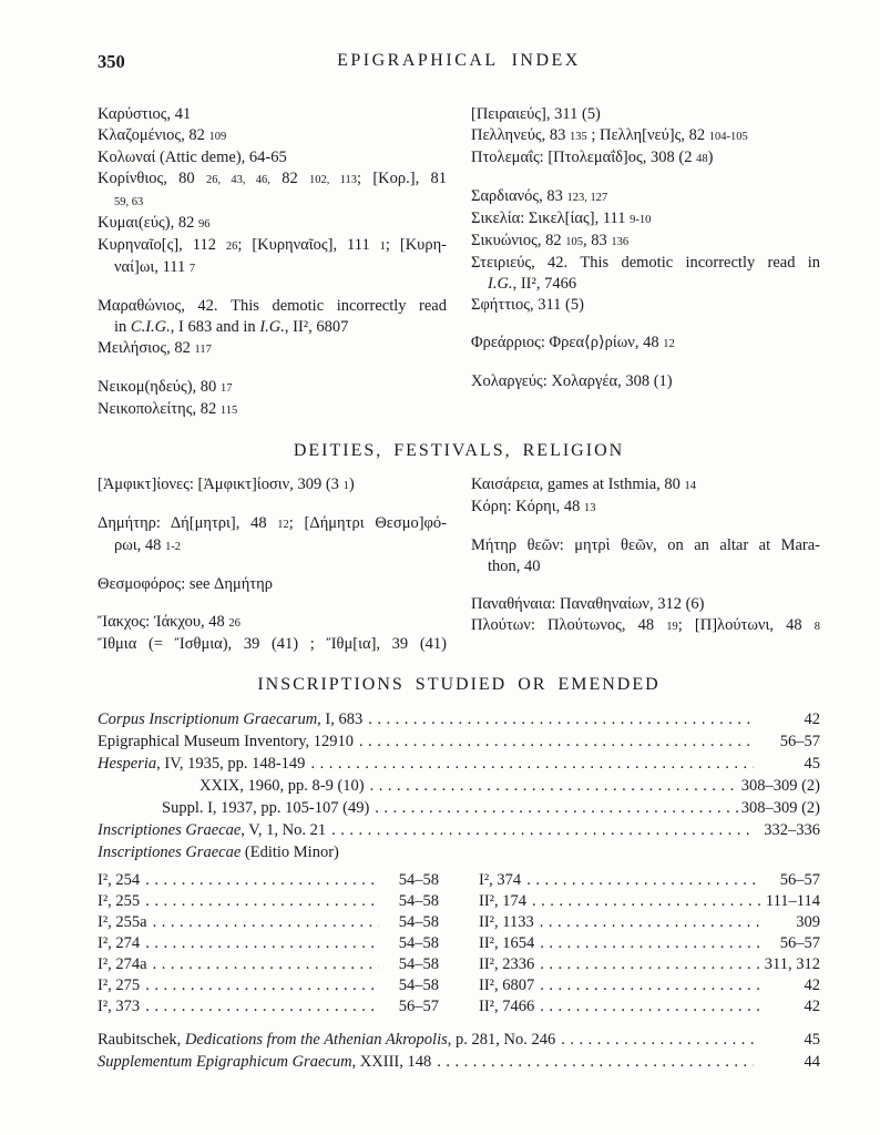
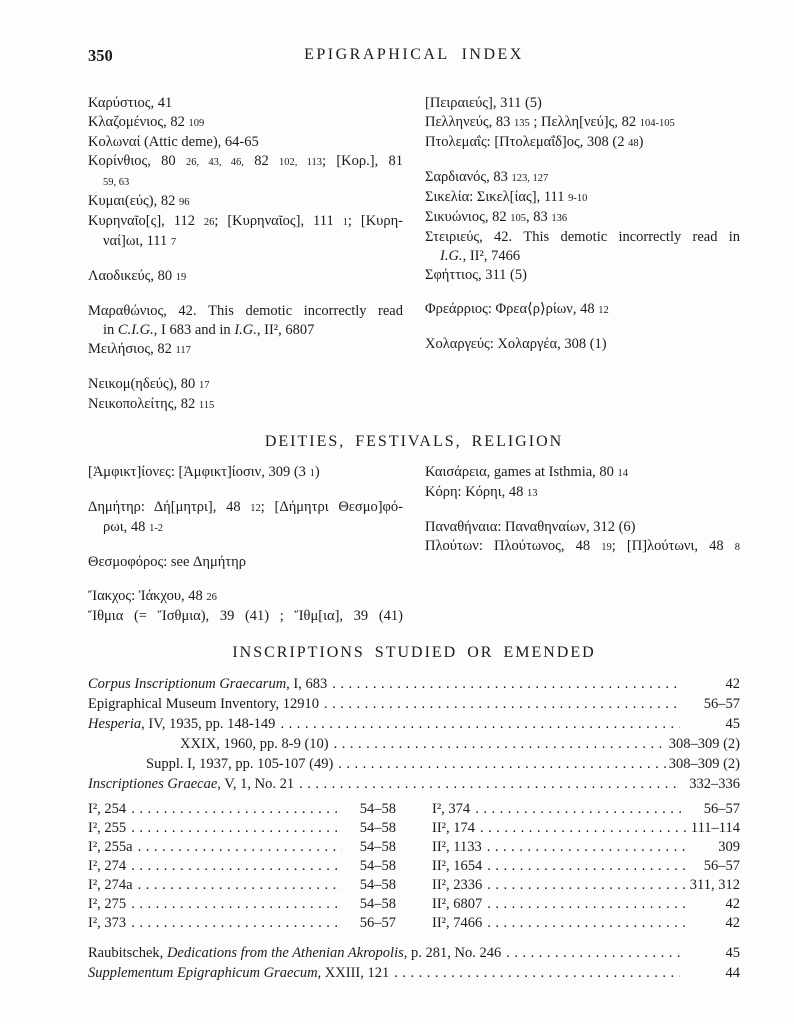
  350
  EPIGRAPHICAL INDEX
  Καρύστιος, 41
  Κλαζομένιος, 82 109
  Κολωναί (Attic deme), 64-65
  Κορίνθιος, 80 26, 43, 46, 82 102, 113; [Κορ.], 81
  59, 63
  Κυμαι(εύς), 82 96
  Κυρηναῖο[ς], 112 26; [Κυρηναῖος], 111 1; [Κυρη-
  ναί]ωι, 111 7
+ Λαοδικεύς, 80 19
  Μαραθώνιος, 42. This demotic incorrectly read
  in C.I.G., I 683 and in I.G., II², 6807
  Μειλήσιος, 82 117
  Νεικομ(ηδεύς), 80 17
  Νεικοπολείτης, 82 115
  [Πειραιεύς], 311 (5)
  Πελληνεύς, 83 135 ; Πελλη[νεύ]ς, 82 104-105
  Πτολεμαΐς: [Πτολεμαΐδ]ος, 308 (2 48)
  Σαρδιανός, 83 123, 127
  Σικελία: Σικελ[ίας], 111 9-10
  Σικυώνιος, 82 105, 83 136
  Στειριεύς, 42. This demotic incorrectly read in
  I.G., II², 7466
  Σφήττιος, 311 (5)
  Φρεάρριος: Φρεα⟨ρ⟩ρίων, 48 12
  Χολαργεύς: Χολαργέα, 308 (1)
  DEITIES, FESTIVALS, RELIGION
  [Ἀμφικτ]ίονες: [Ἀμφικτ]ίοσιν, 309 (3 1)
  Δημήτηρ: Δή[μητρι], 48 12; [Δήμητρι Θεσμο]φό-
  ρωι, 48 1-2
  Θεσμοφόρος: see Δημήτηρ
  Ἴακχος: Ἰάκχου, 48 26
  Ἴθμια (= Ἴσθμια), 39 (41) ; Ἴθμ[ια], 39 (41)
  Καισάρεια, games at Isthmia, 80 14
  Κόρη: Κόρηι, 48 13
- Μήτηρ θεῶν: μητρὶ θεῶν, on an altar at Mara-
- thon, 40
  Παναθήναια: Παναθηναίων, 312 (6)
  Πλούτων: Πλούτωνος, 48 19; [Π]λούτωνι, 48 8
  INSCRIPTIONS STUDIED OR EMENDED
  Corpus Inscriptionum Graecarum, I, 683
  42
  Epigraphical Museum Inventory, 12910
  56–57
  Hesperia, IV, 1935, pp. 148-149
  45
  XXIX, 1960, pp. 8-9 (10)
  308–309 (2)
  Suppl. I, 1937, pp. 105-107 (49)
  308–309 (2)
  Inscriptiones Graecae, V, 1, No. 21
  332–336
- Inscriptiones Graecae (Editio Minor)
  I², 254
  54–58
  I², 255
  54–58
  I², 255a
  54–58
  I², 274
  54–58
  I², 274a
  54–58
  I², 275
  54–58
  I², 373
  56–57
  I², 374
  56–57
  II², 174
  111–114
  II², 1133
  309
  II², 1654
  56–57
  II², 2336
  311, 312
  II², 6807
  42
  II², 7466
  42
  Raubitschek, Dedications from the Athenian Akropolis, p. 281, No. 246
  45
- Supplementum Epigraphicum Graecum, XXIII, 148
+ Supplementum Epigraphicum Graecum, XXIII, 121
  44
